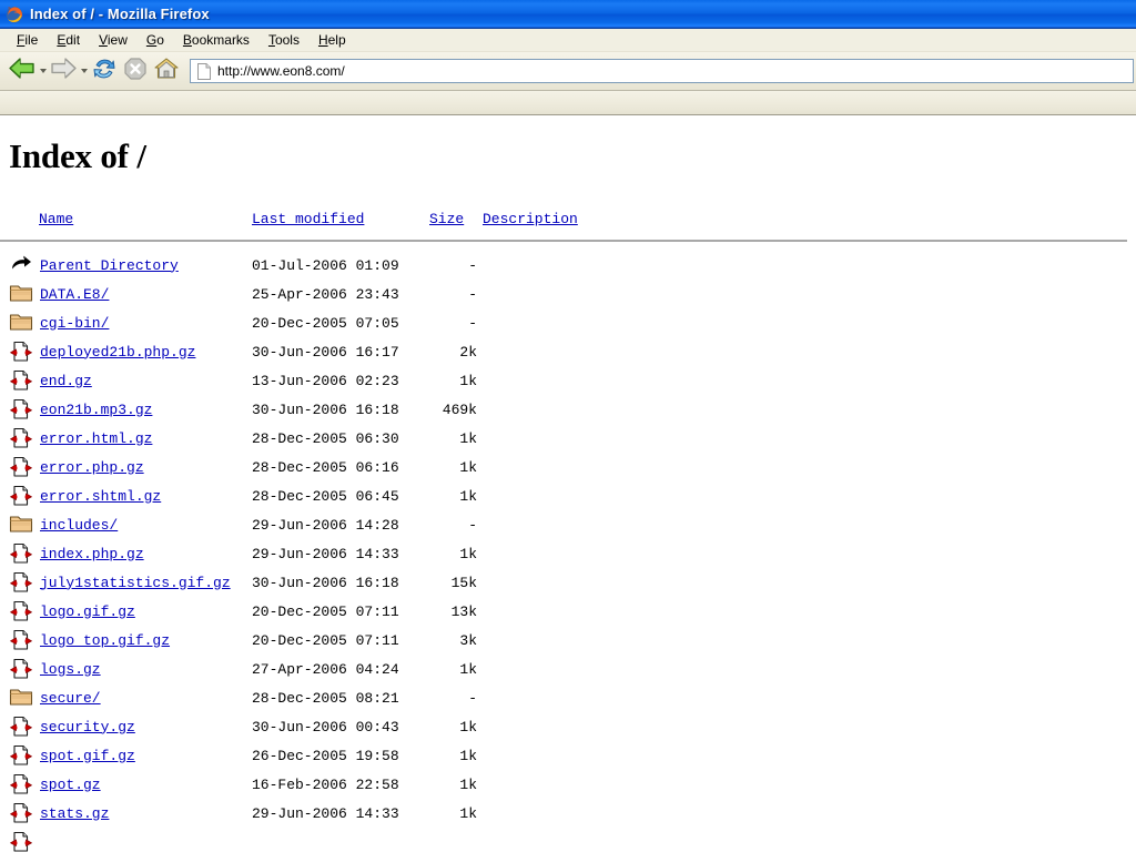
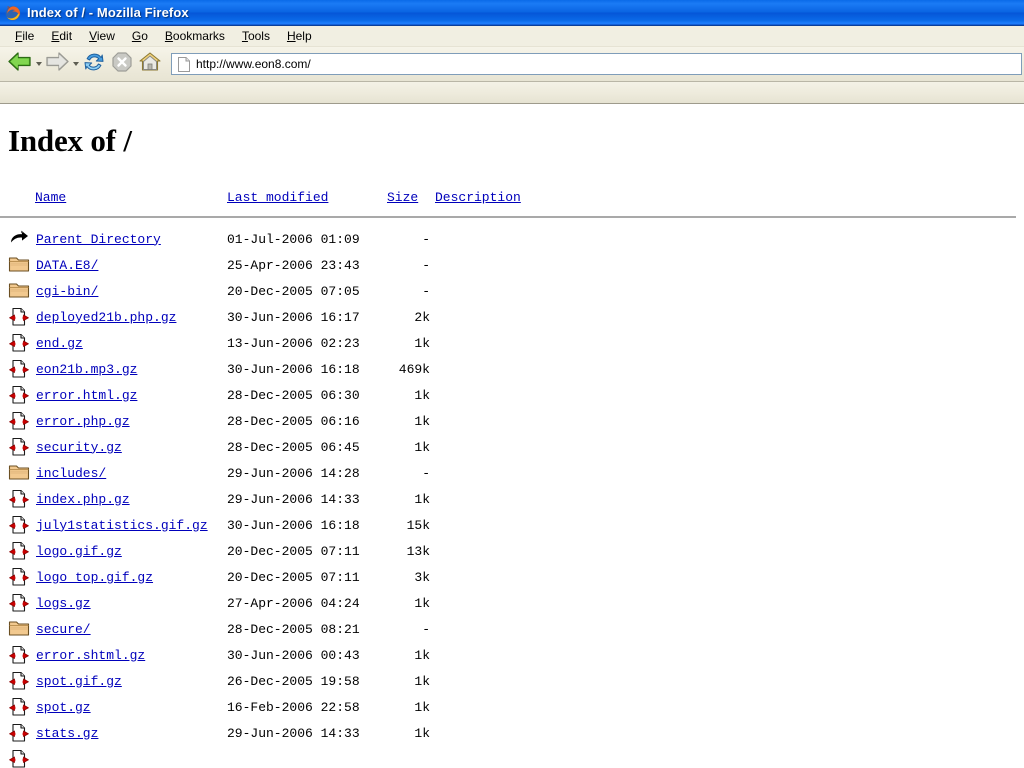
  Index of / - Mozilla Firefox
  File
  Edit
  View
  Go
  Bookmarks
  Tools
  Help
  http://www.eon8.com/
  Index of /
  Name
  Last modified
  Size
  Description
  Parent Directory
  01-Jul-2006 01:09
  -
  DATA.E8/
  25-Apr-2006 23:43
  -
  cgi-bin/
  20-Dec-2005 07:05
  -
  deployed21b.php.gz
  30-Jun-2006 16:17
  2k
  end.gz
  13-Jun-2006 02:23
  1k
  eon21b.mp3.gz
  30-Jun-2006 16:18
  469k
  error.html.gz
  28-Dec-2005 06:30
  1k
  error.php.gz
  28-Dec-2005 06:16
  1k
- error.shtml.gz
+ security.gz
  28-Dec-2005 06:45
  1k
  includes/
  29-Jun-2006 14:28
  -
  index.php.gz
  29-Jun-2006 14:33
  1k
  july1statistics.gif.gz
  30-Jun-2006 16:18
  15k
  logo.gif.gz
  20-Dec-2005 07:11
  13k
  logo top.gif.gz
  20-Dec-2005 07:11
  3k
  logs.gz
  27-Apr-2006 04:24
  1k
  secure/
  28-Dec-2005 08:21
  -
- security.gz
+ error.shtml.gz
  30-Jun-2006 00:43
  1k
  spot.gif.gz
  26-Dec-2005 19:58
  1k
  spot.gz
  16-Feb-2006 22:58
  1k
  stats.gz
  29-Jun-2006 14:33
  1k
